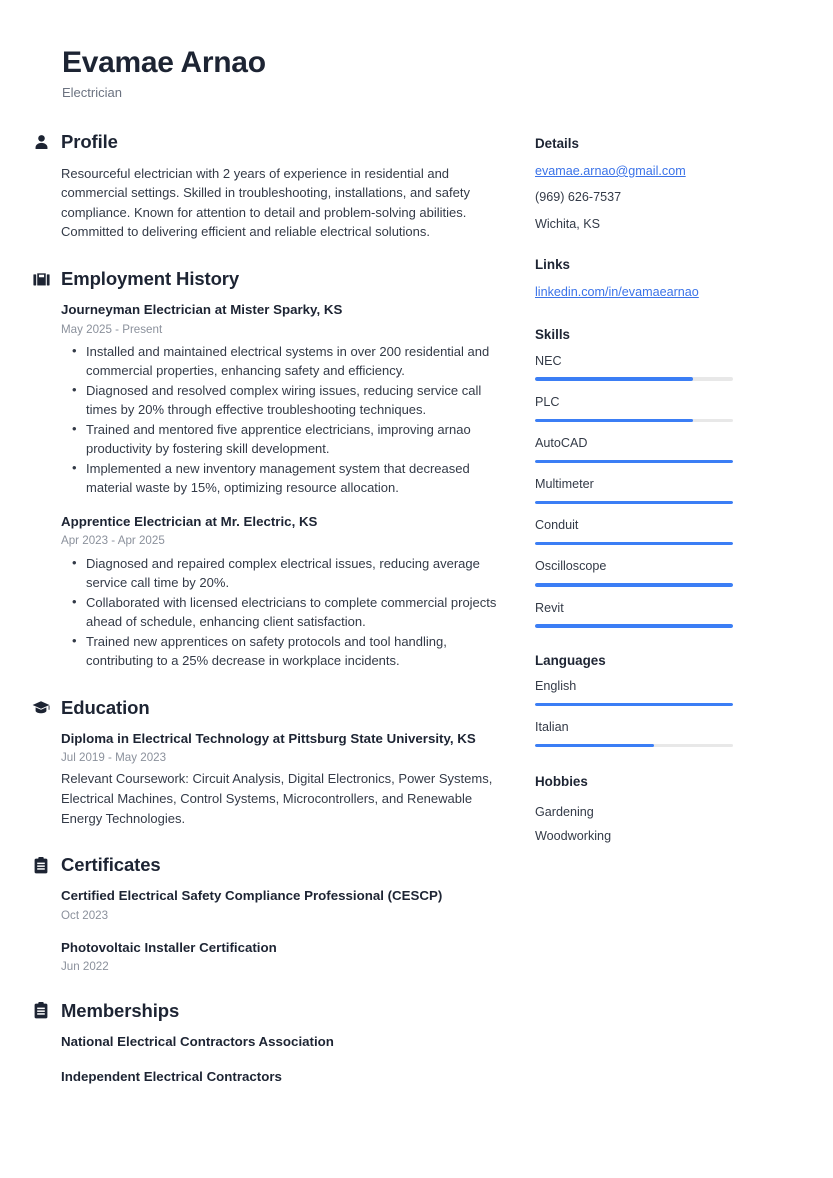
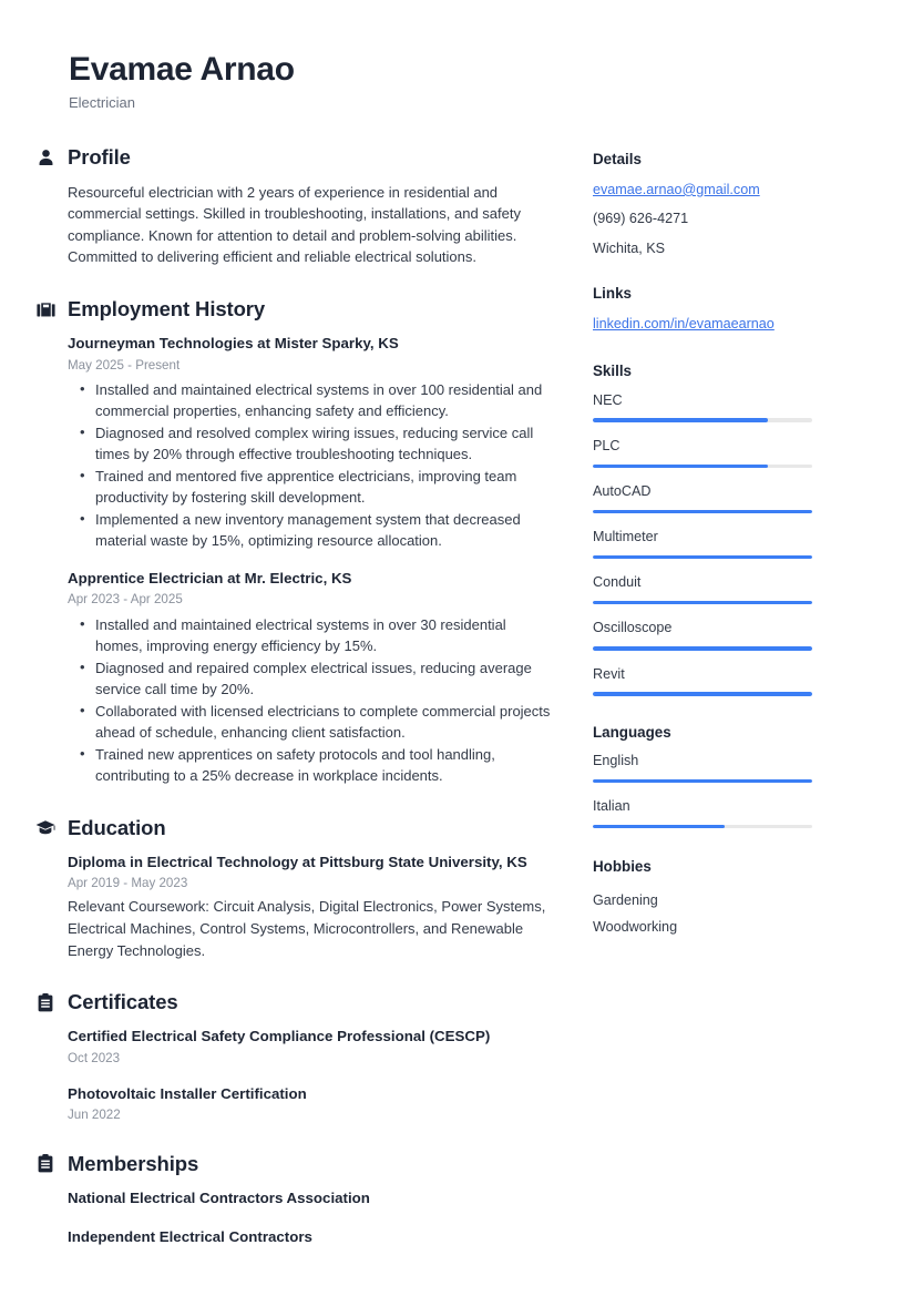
  Evamae Arnao
  Electrician
  Profile
  Resourceful electrician with 2 years of experience in residential and commercial settings. Skilled in troubleshooting, installations, and safety compliance. Known for attention to detail and problem-solving abilities. Committed to delivering efficient and reliable electrical solutions.
  Employment History
- Journeyman Electrician at Mister Sparky, KS
+ Journeyman Technologies at Mister Sparky, KS
  May 2025 - Present
- Installed and maintained electrical systems in over 200 residential and commercial properties, enhancing safety and efficiency.
+ Installed and maintained electrical systems in over 100 residential and commercial properties, enhancing safety and efficiency.
  Diagnosed and resolved complex wiring issues, reducing service call times by 20% through effective troubleshooting techniques.
- Trained and mentored five apprentice electricians, improving arnao productivity by fostering skill development.
+ Trained and mentored five apprentice electricians, improving team productivity by fostering skill development.
  Implemented a new inventory management system that decreased material waste by 15%, optimizing resource allocation.
  Apprentice Electrician at Mr. Electric, KS
  Apr 2023 - Apr 2025
+ Installed and maintained electrical systems in over 30 residential homes, improving energy efficiency by 15%.
  Diagnosed and repaired complex electrical issues, reducing average service call time by 20%.
  Collaborated with licensed electricians to complete commercial projects ahead of schedule, enhancing client satisfaction.
  Trained new apprentices on safety protocols and tool handling, contributing to a 25% decrease in workplace incidents.
  Education
  Diploma in Electrical Technology at Pittsburg State University, KS
- Jul 2019 - May 2023
+ Apr 2019 - May 2023
  Relevant Coursework: Circuit Analysis, Digital Electronics, Power Systems, Electrical Machines, Control Systems, Microcontrollers, and Renewable Energy Technologies.
  Certificates
  Certified Electrical Safety Compliance Professional (CESCP)
  Oct 2023
  Photovoltaic Installer Certification
  Jun 2022
  Memberships
  National Electrical Contractors Association
  Independent Electrical Contractors
  Details
  evamae.arnao@gmail.com
- (969) 626-7537
+ (969) 626-4271
  Wichita, KS
  Links
  linkedin.com/in/evamaearnao
  Skills
  NEC
  PLC
  AutoCAD
  Multimeter
  Conduit
  Oscilloscope
  Revit
  Languages
  English
  Italian
  Hobbies
  Gardening
  Woodworking
